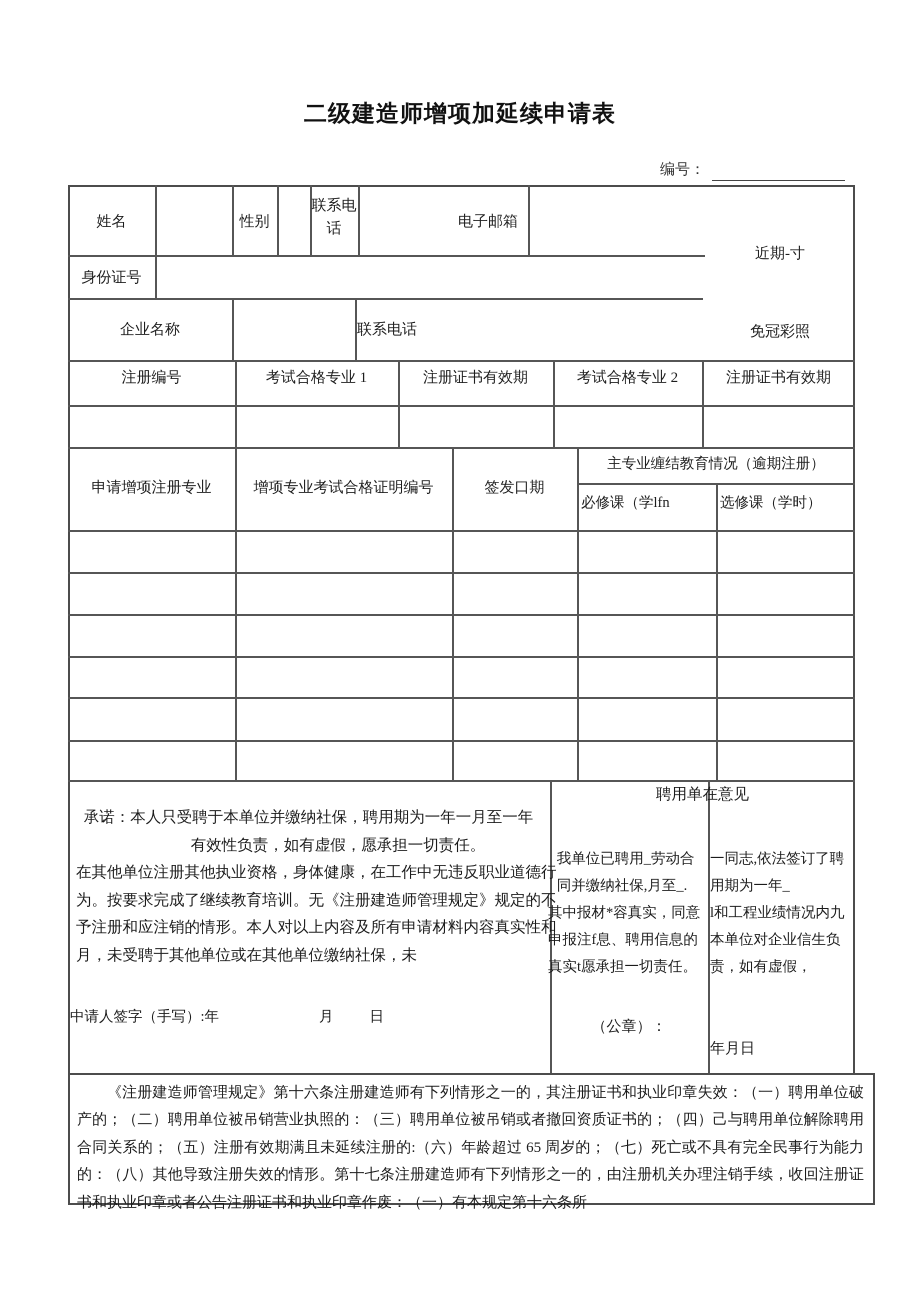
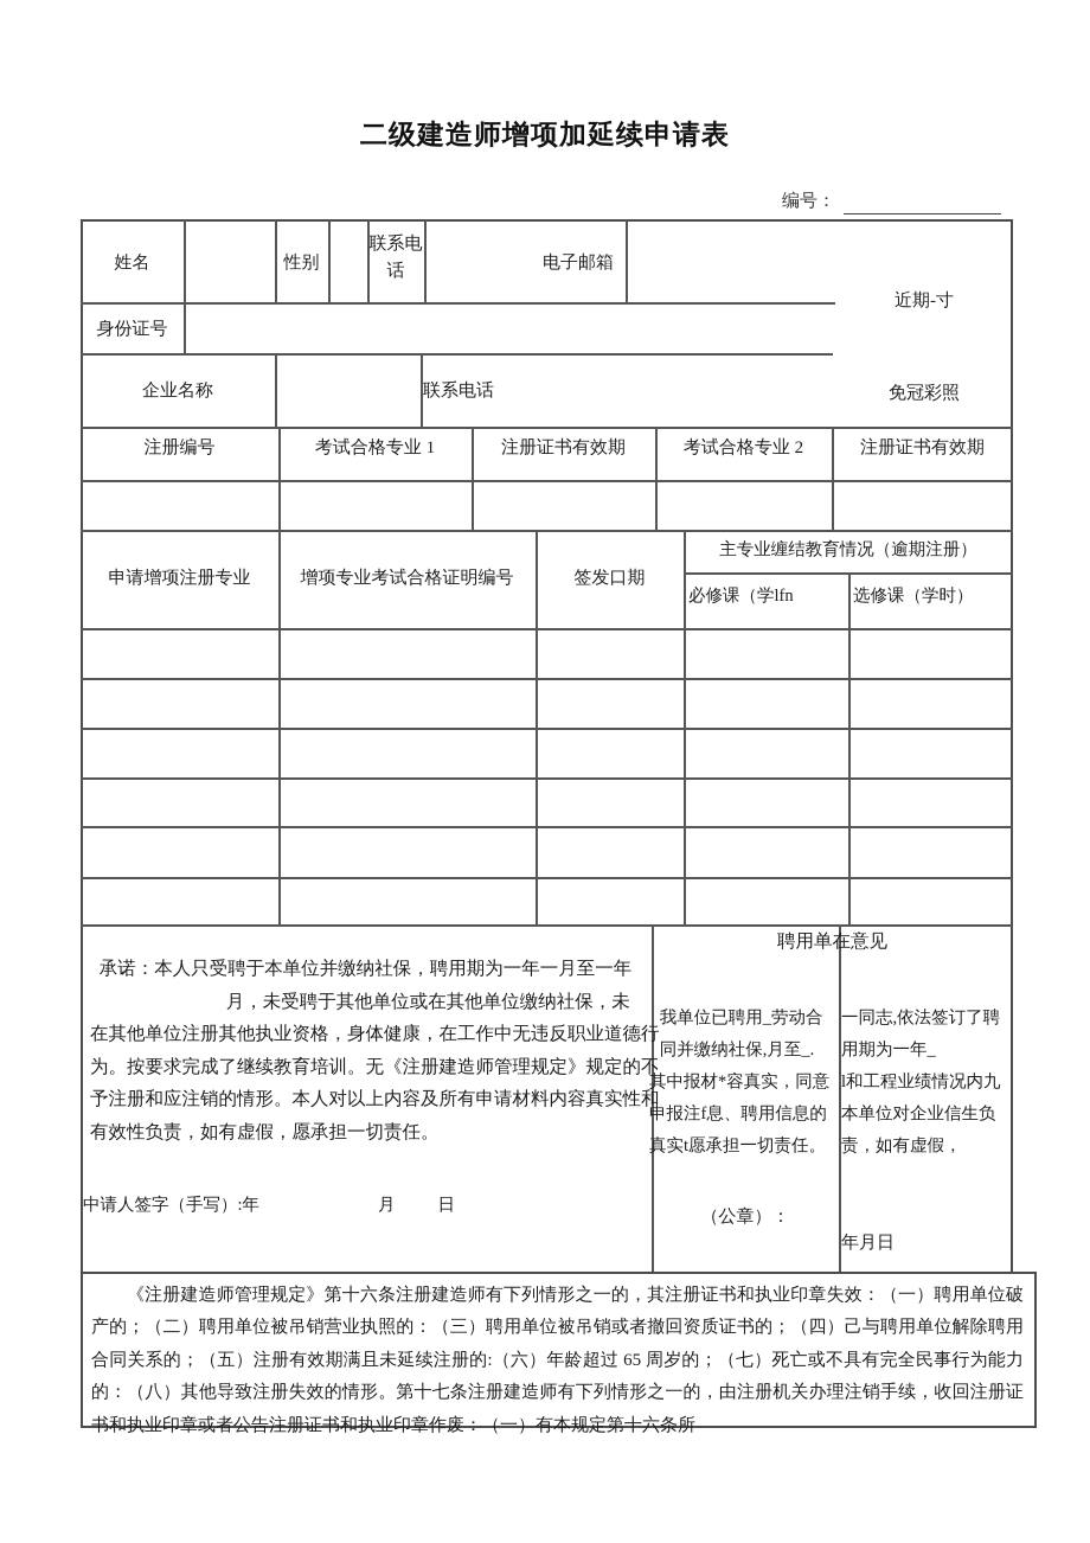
  二级建造师增项加延续申请表
  编号：
  姓名
  性别
  联系电
  话
  电子邮箱
  身份证号
  企业名称
  联系电话
  近期-寸
  免冠彩照
  注册编号
  考试合格专业 1
  注册证书有效期
  考试合格专业 2
  注册证书有效期
  申请增项注册专业
  增项专业考试合格证明编号
  签发口期
  主专业缠结教育情况（逾期注册）
  必修课（学lfn
  选修课（学时）
  承诺：本人只受聘于本单位并缴纳社保，聘用期为一年一月至一年
- 有效性负责，如有虚假，愿承担一切责任。
+ 月，未受聘于其他单位或在其他单位缴纳社保，未
  在其他单位注册其他执业资格，身体健康，在工作中无违反职业道德
  为。按要求完成了继续教育培训。无《注册建造师管理规定》规定的
  予注册和应注销的情形。本人对以上内容及所有申请材料内容真实性
- 月，未受聘于其他单位或在其他单位缴纳社保，未
+ 有效性负责，如有虚假，愿承担一切责任。
  中请人签字（手写）:年 月 日
  聘用单在意见
  我单位已聘用_劳动合
  同并缴纳社保,月至_.
  其中报材*容真实，同意
  申报注f息、聘用信息的
  真实t愿承担一切责任。
  一同志,依法签订了聘
  用期为一年_
  l和工程业绩情况内九
  本单位对企业信生负
  责，如有虚假，
  （公章）：
  年月日
  《注册建造师管理规定》第十六条注册建造师有下列情形之一的，其注册证书和执业印章失效：（一）聘用单位破产的；（二）聘用单位被吊销营业执照的：（三）聘用单位被吊销或者撤回资质证书的；（四）己与聘用单位解除聘用合同关系的；（五）注册有效期满且未延续注册的:（六）年龄超过 65 周岁的；（七）死亡或不具有完全民事行为能力的：（八）其他导致注册失效的情形。第十七条注册建造师有下列情形之一的，由注册机关办理注销手续，收回注册证书和执业印章或者公告注册证书和执业印章作废：（一）有本规定第十六条所
